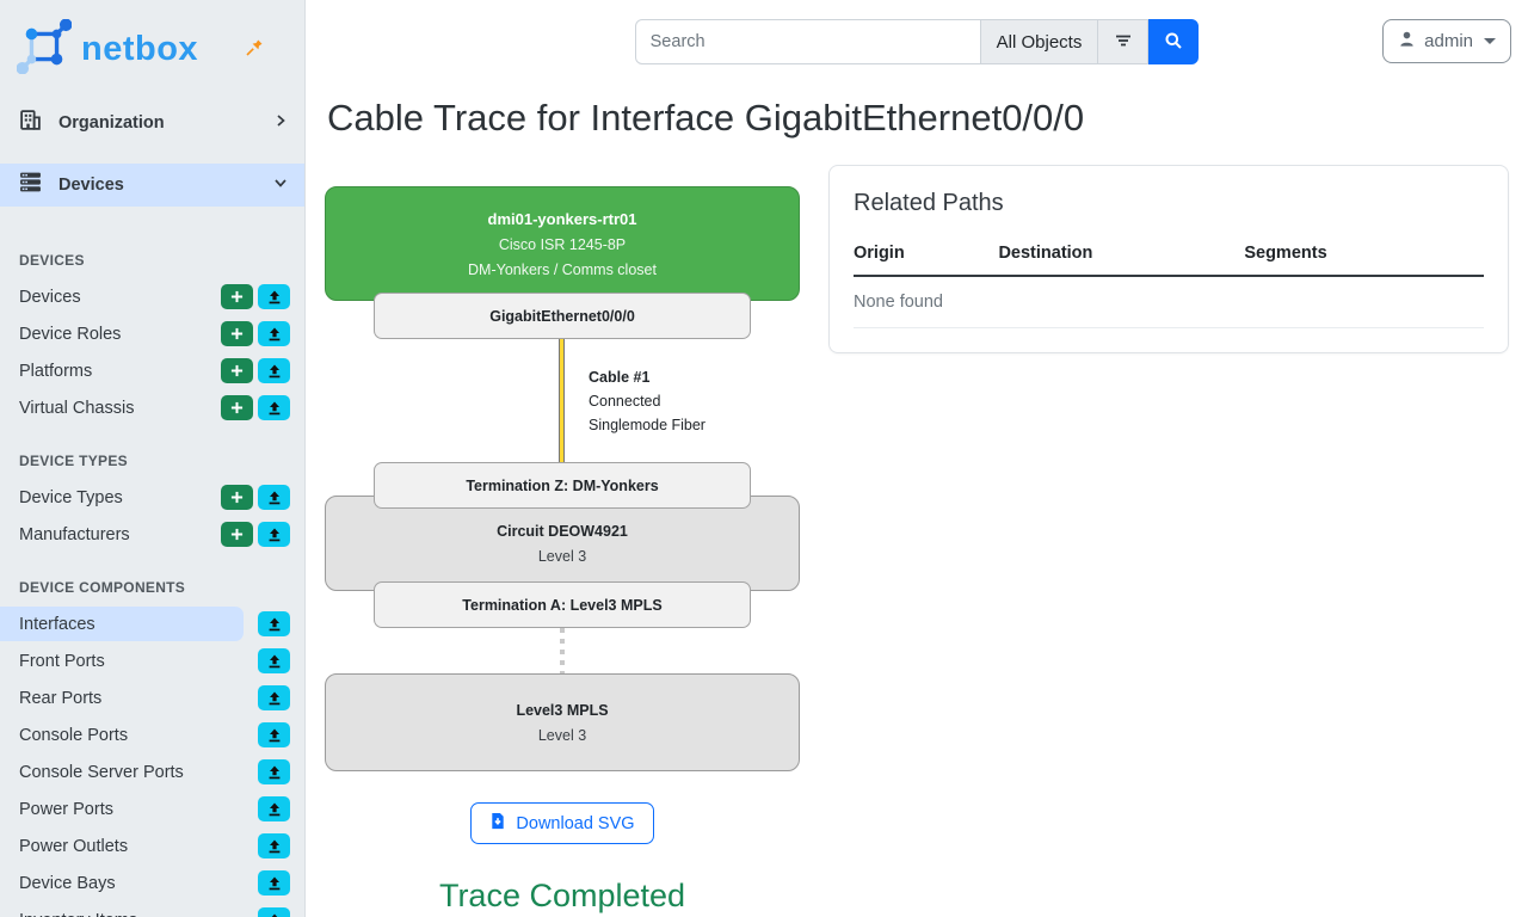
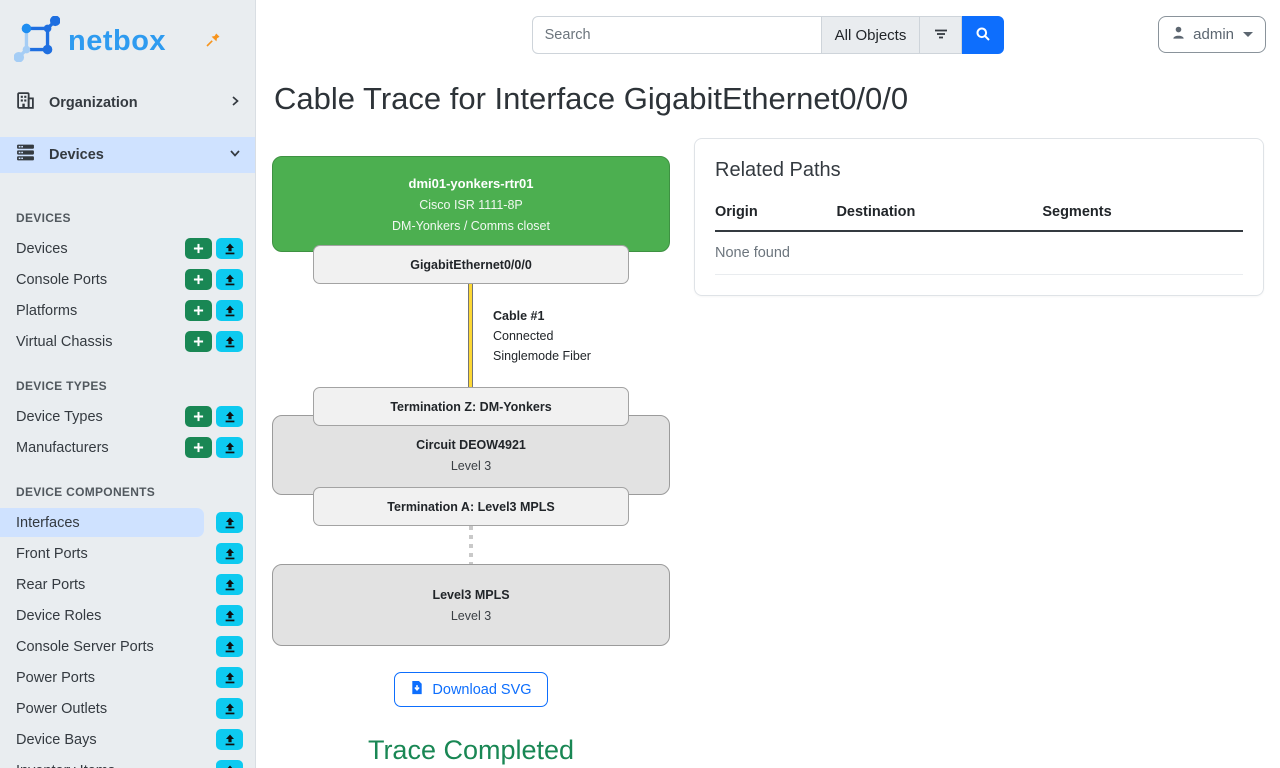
  netbox
  Organization
  Devices
  DEVICES
  Devices
- Device Roles
+ Console Ports
  Platforms
  Virtual Chassis
  DEVICE TYPES
  Device Types
  Manufacturers
  DEVICE COMPONENTS
  Interfaces
  Front Ports
  Rear Ports
- Console Ports
+ Device Roles
  Console Server Ports
  Power Ports
  Power Outlets
  Device Bays
  Search
  All Objects
  admin
  Cable Trace for Interface GigabitEthernet0/0/0
  dmi01-yonkers-rtr01
- Cisco ISR 1245-8P
+ Cisco ISR 1111-8P
  DM-Yonkers / Comms closet
  GigabitEthernet0/0/0
  Cable #1
  Connected
  Singlemode Fiber
  Termination Z: DM-Yonkers
  Circuit DEOW4921
  Level 3
  Termination A: Level3 MPLS
  Level3 MPLS
  Level 3
  Download SVG
  Trace Completed
  Related Paths
  Origin	Destination	Segments
  None found
